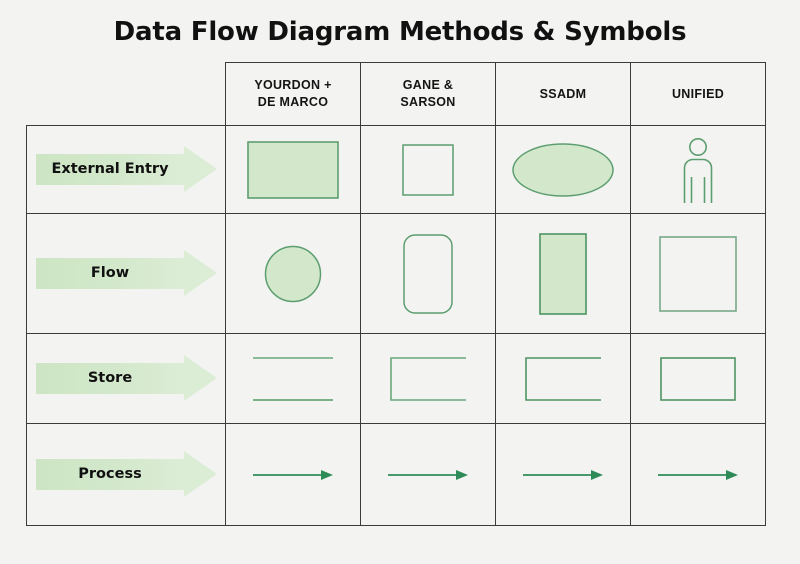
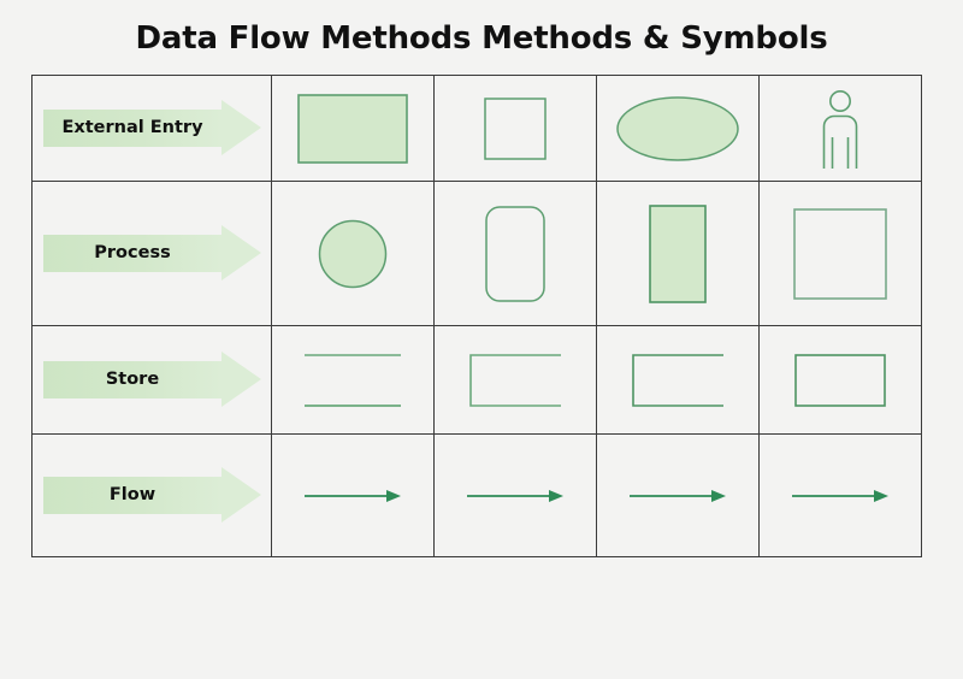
- Data Flow Diagram Methods & Symbols
+ Data Flow Methods Methods & Symbols
- 	YOURDON + DE MARCO	GANE & SARSON	SSADM	UNIFIED
  External Entry
- Flow
+ Process
  Store
- Process
+ Flow
